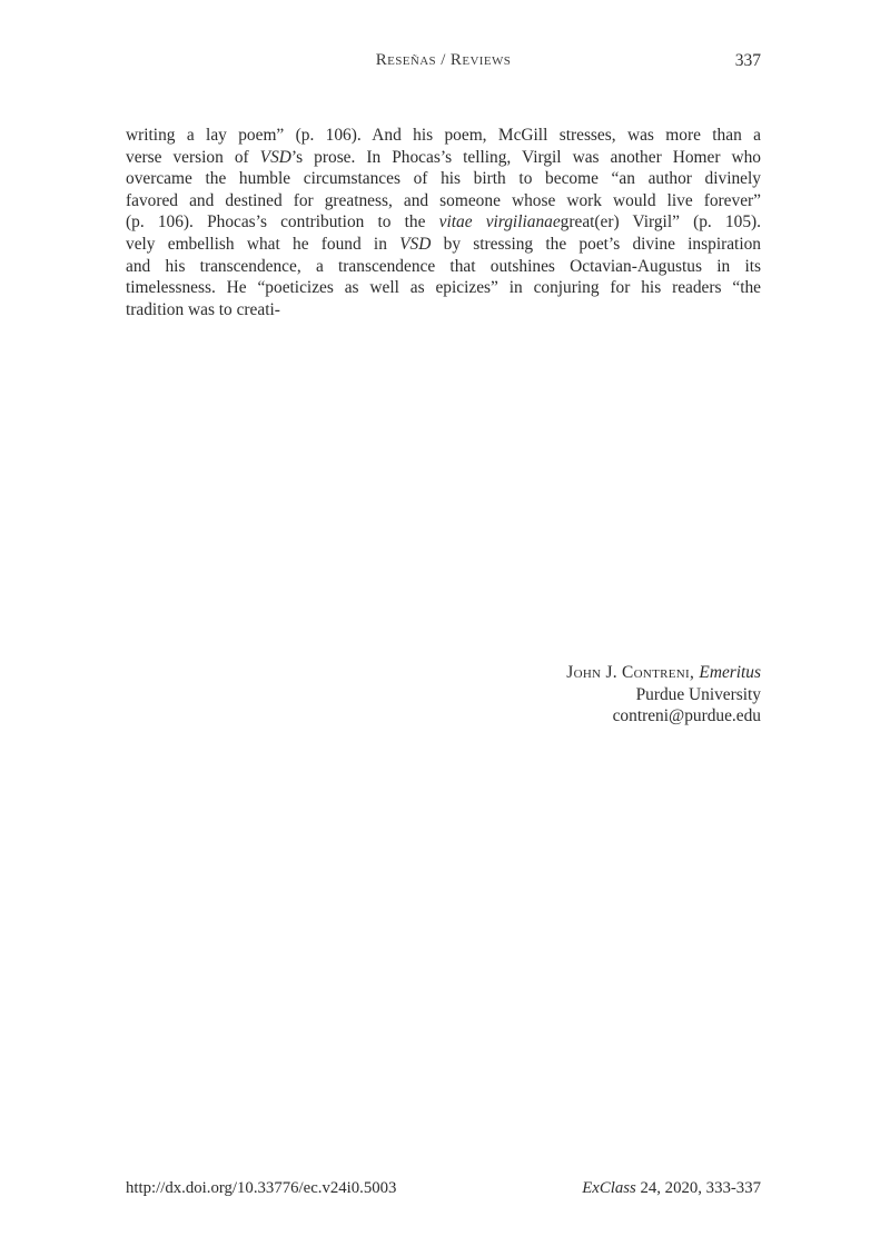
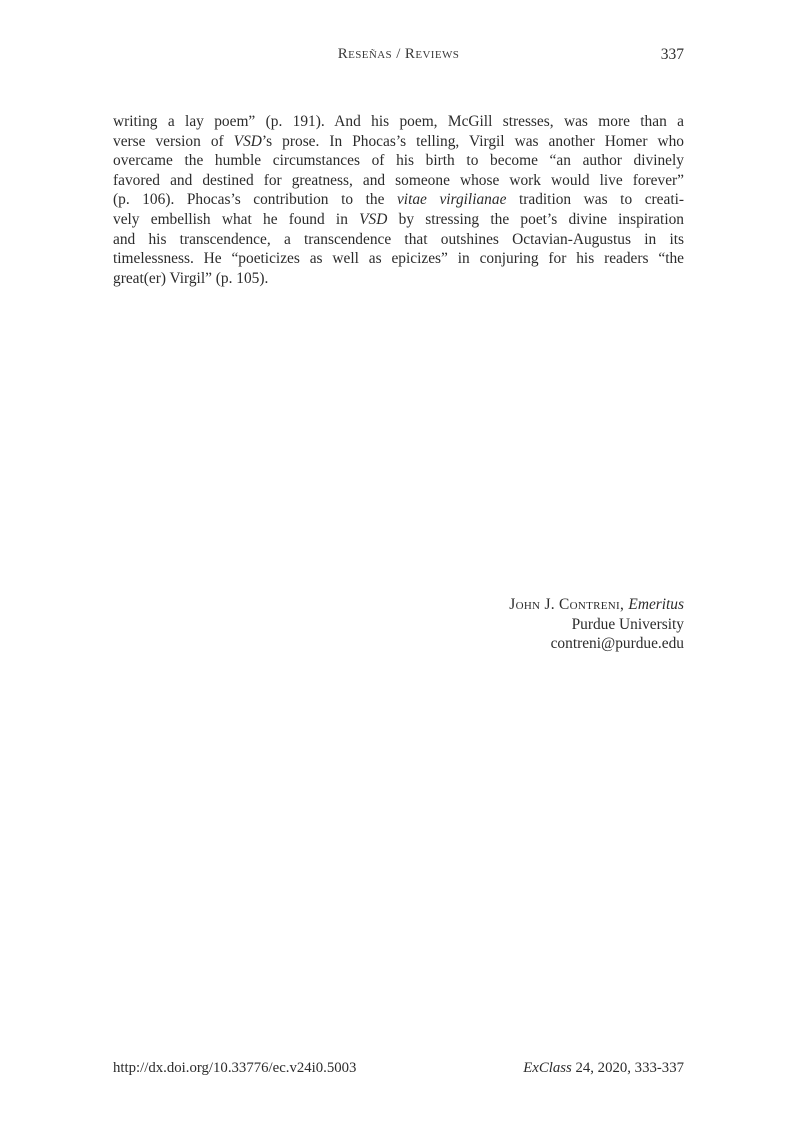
  Reseñas / Reviews
  337
- writing a lay poem” (p. 106). And his poem, McGill stresses, was more than a
+ writing a lay poem” (p. 191). And his poem, McGill stresses, was more than a
  verse version of VSD’s prose. In Phocas’s telling, Virgil was another Homer who
  overcame the humble circumstances of his birth to become “an author divinely
  favored and destined for greatness, and someone whose work would live forever”
- (p. 106). Phocas’s contribution to the vitae virgilianaegreat(er) Virgil” (p. 105).
+ (p. 106). Phocas’s contribution to the vitae virgilianae tradition was to creati-
  vely embellish what he found in VSD by stressing the poet’s divine inspiration
  and his transcendence, a transcendence that outshines Octavian-Augustus in its
  timelessness. He “poeticizes as well as epicizes” in conjuring for his readers “the
- tradition was to creati-
+ great(er) Virgil” (p. 105).
  John J. Contreni, Emeritus
  Purdue University
  contreni@purdue.edu
  http://dx.doi.org/10.33776/ec.v24i0.5003
  ExClass 24, 2020, 333-337
